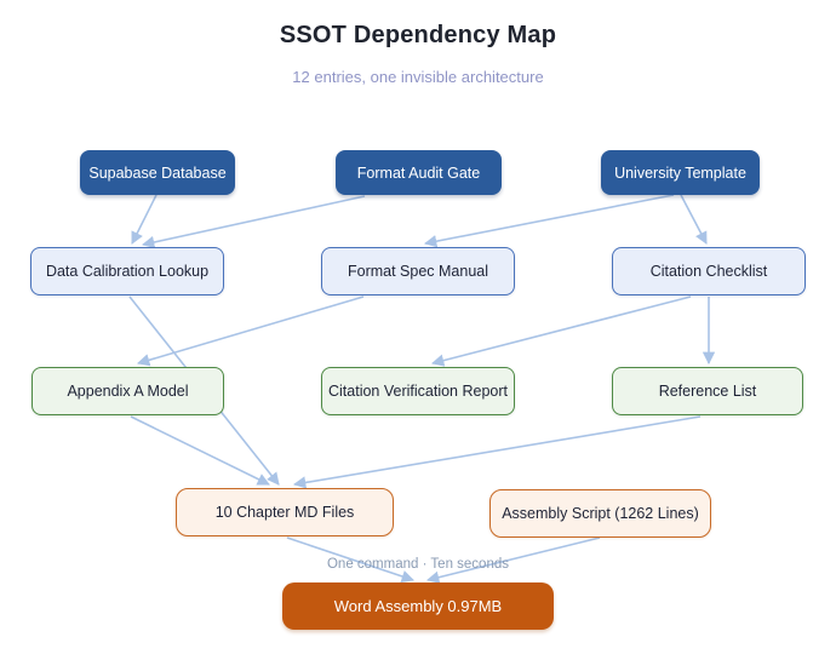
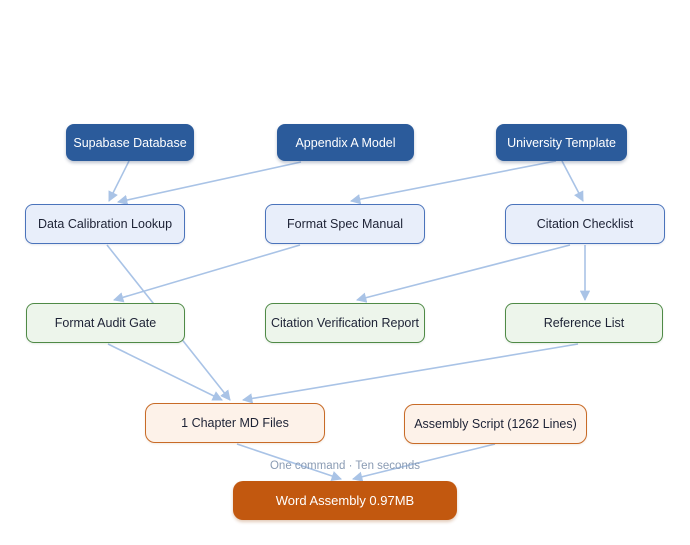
- SSOT Dependency Map
- 12 entries, one invisible architecture
  Supabase Database
- Format Audit Gate
+ Appendix A Model
  University Template
  Data Calibration Lookup
  Format Spec Manual
  Citation Checklist
- Appendix A Model
+ Format Audit Gate
  Citation Verification Report
  Reference List
- 10 Chapter MD Files
+ 1 Chapter MD Files
  Assembly Script (1262 Lines)
  Word Assembly 0.97MB
  One command · Ten seconds
